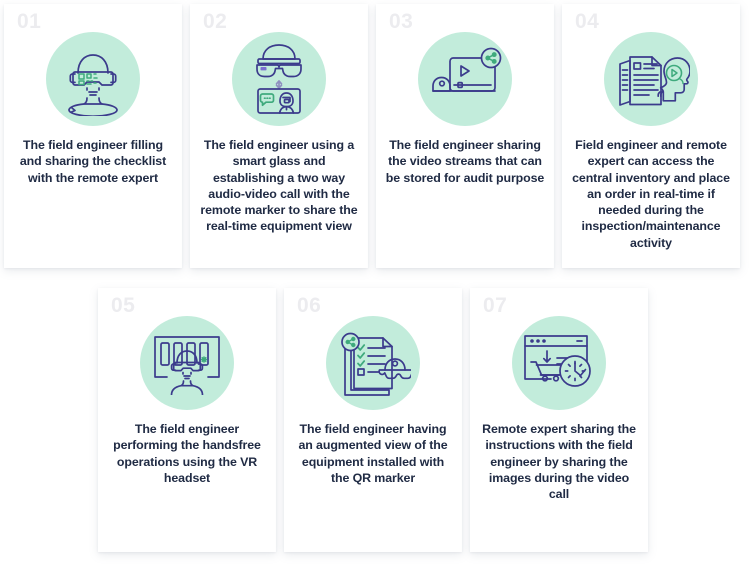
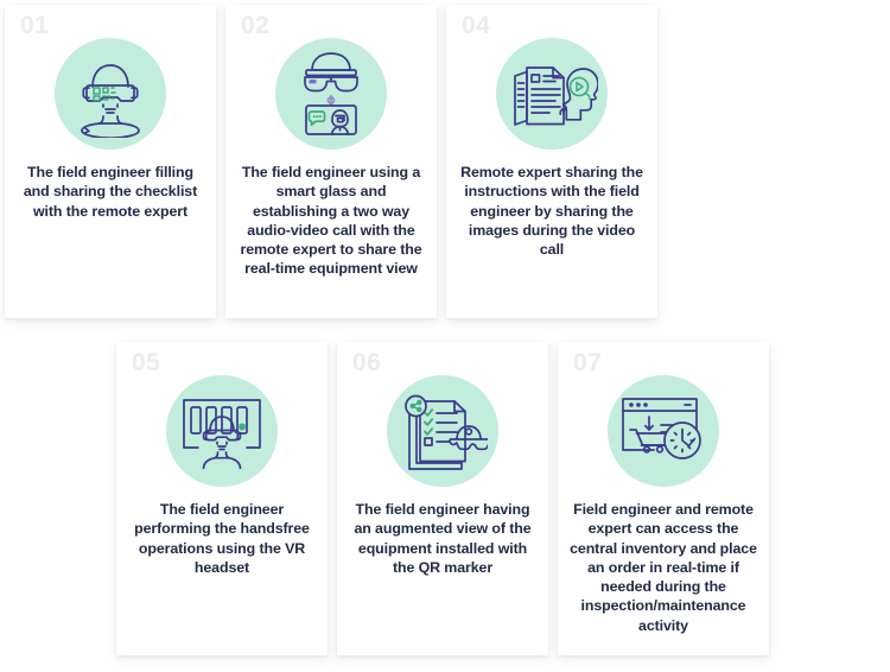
  The field engineer filling and sharing the checklist with the remote expert
- The field engineer using a smart glass and establishing a two way audio-video call with the remote marker to share the real-time equipment view
+ The field engineer using a smart glass and establishing a two way audio-video call with the remote expert to share the real-time equipment view
- The field engineer sharing the video streams that can be stored for audit purpose
- Field engineer and remote expert can access the central inventory and place an order in real-time if needed during the inspection/maintenance activity
+ Remote expert sharing the instructions with the field engineer by sharing the images during the video call
  The field engineer performing the handsfree operations using the VR headset
  The field engineer having an augmented view of the equipment installed with the QR marker
- Remote expert sharing the instructions with the field engineer by sharing the images during the video call
+ Field engineer and remote expert can access the central inventory and place an order in real-time if needed during the inspection/maintenance activity
